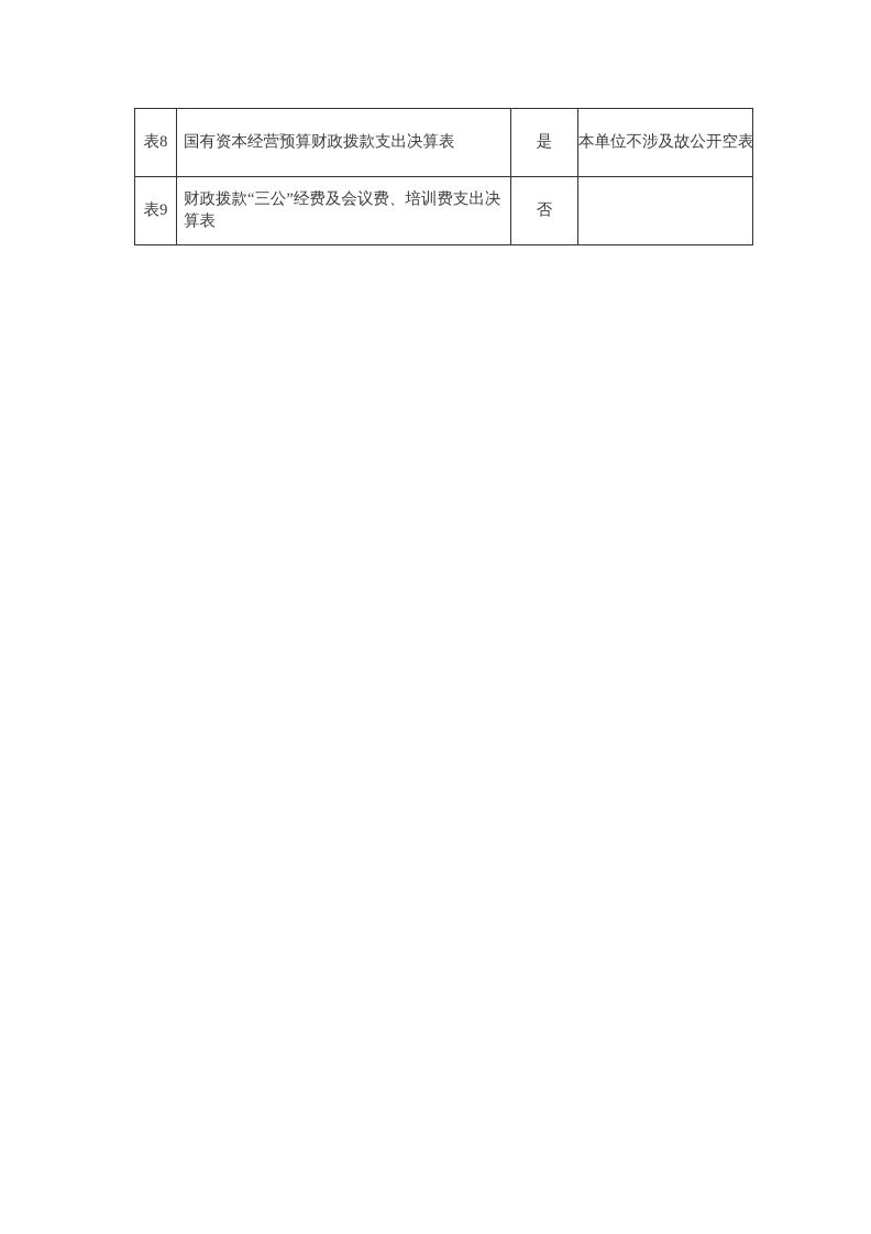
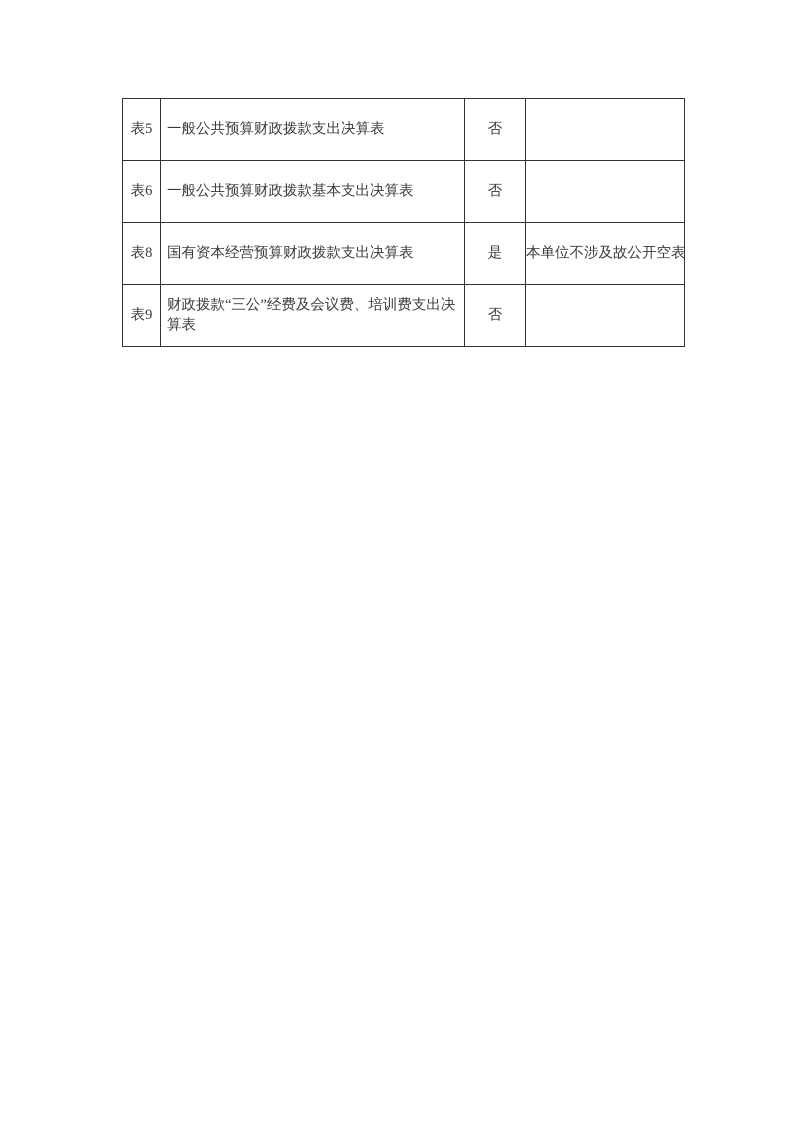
+ 表5	一般公共预算财政拨款支出决算表	否
+ 表6	一般公共预算财政拨款基本支出决算表	否
  表8	国有资本经营预算财政拨款支出决算表	是	本单位不涉及故公开空表
  表9	财政拨款“三公”经费及会议费、培训费支出决算表	否
